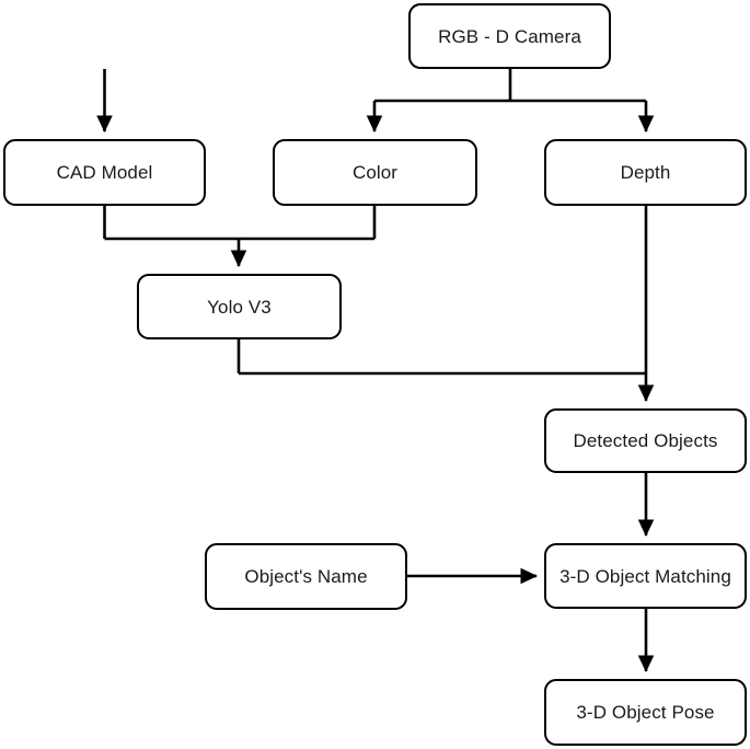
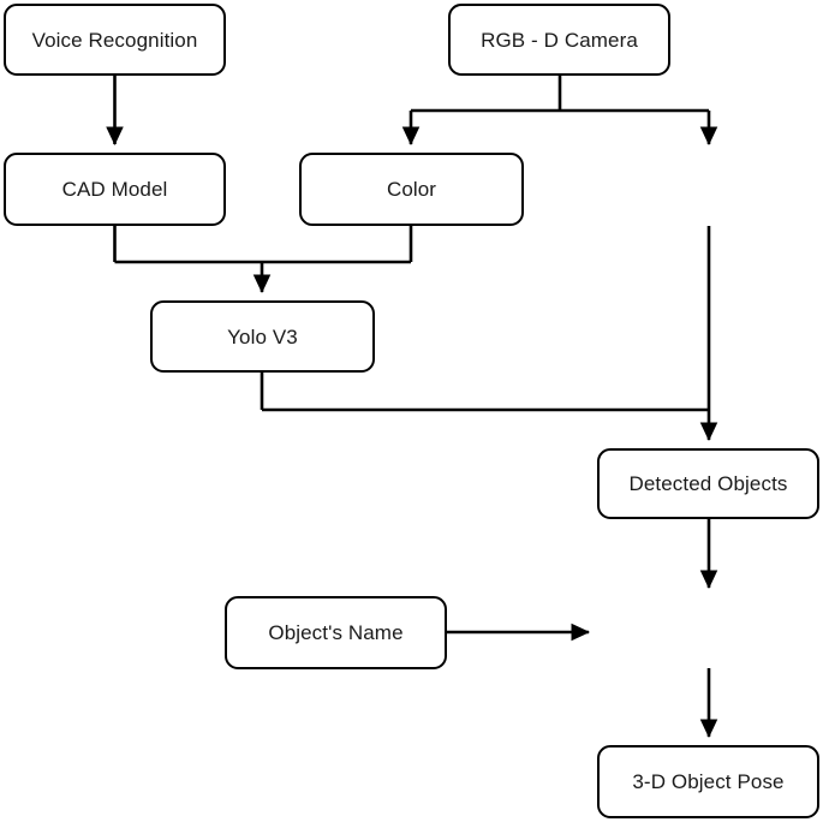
+ Voice Recognition
  RGB - D Camera
  CAD Model
  Color
- Depth
  Yolo V3
  Detected Objects
  Object's Name
- 3-D Object Matching
  3-D Object Pose
